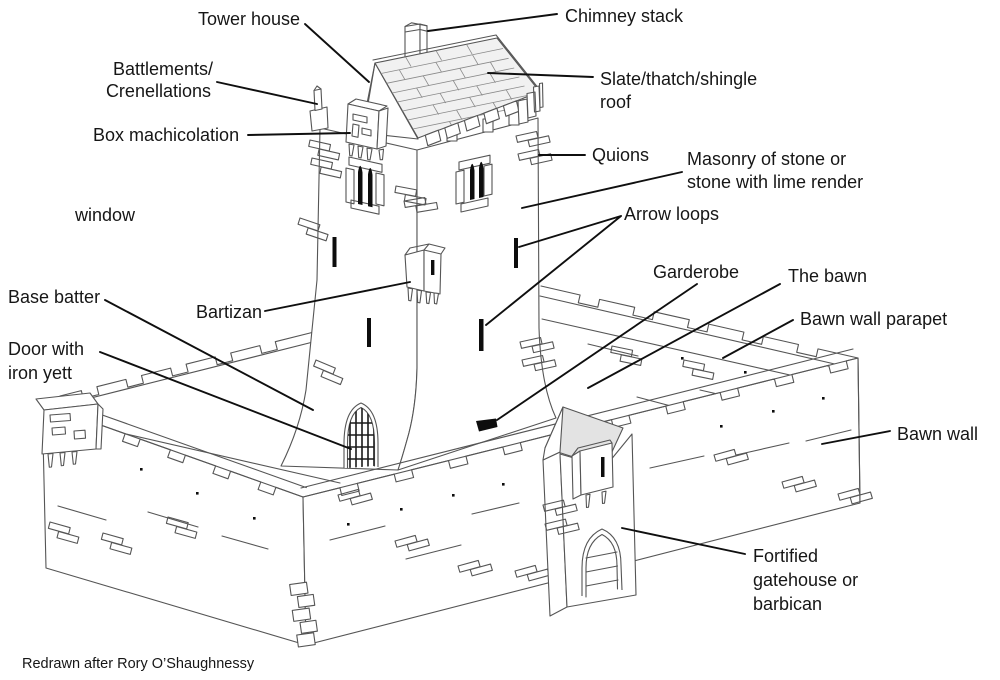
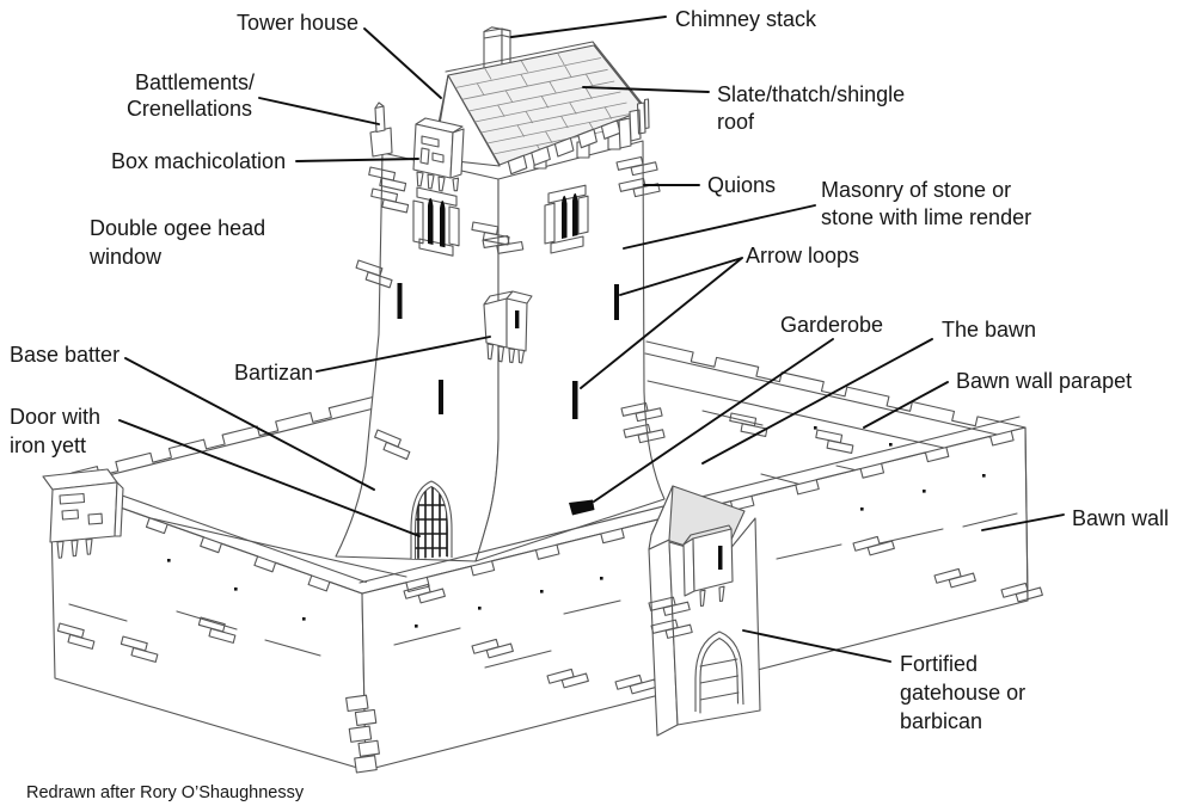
  Tower house
  Chimney stack
  Battlements/
  Crenellations
  Slate/thatch/shingle
  roof
  Box machicolation
  Quions
  Masonry of stone or
  stone with lime render
+ Double ogee head
  window
  Arrow loops
  Garderobe
  The bawn
  Bawn wall parapet
  Base batter
  Bartizan
  Door with
  iron yett
  Bawn wall
  Fortified
  gatehouse or
  barbican
  Redrawn after Rory O’Shaughnessy
